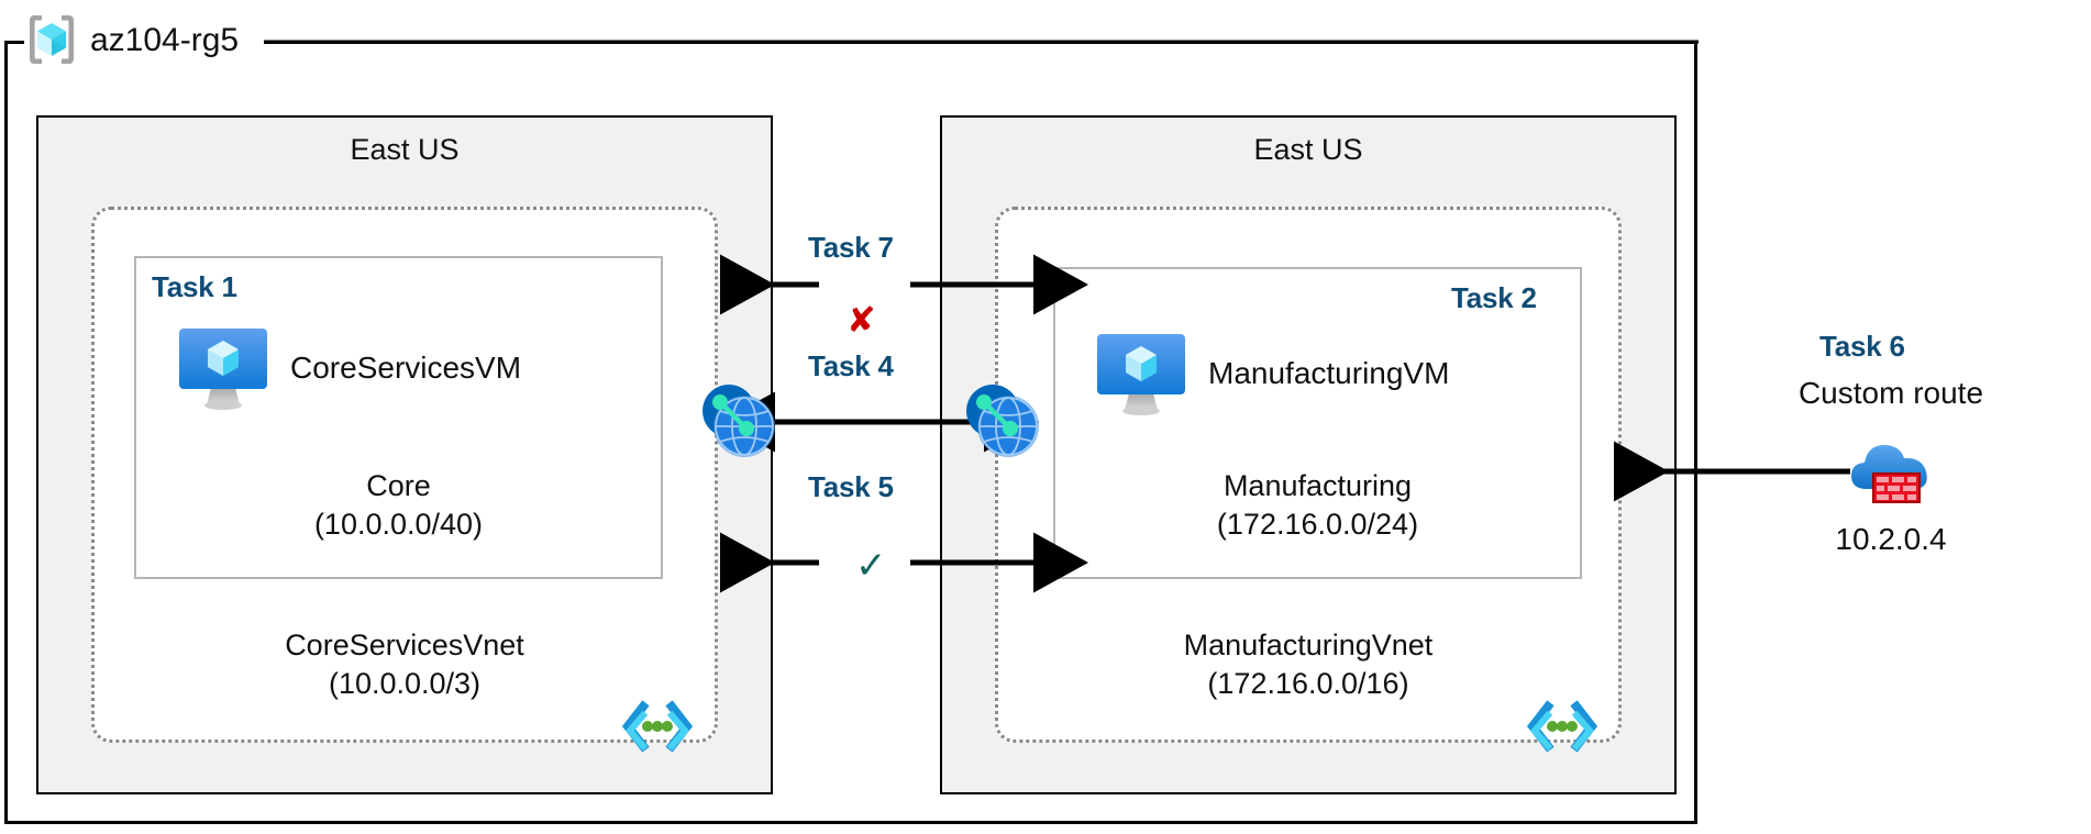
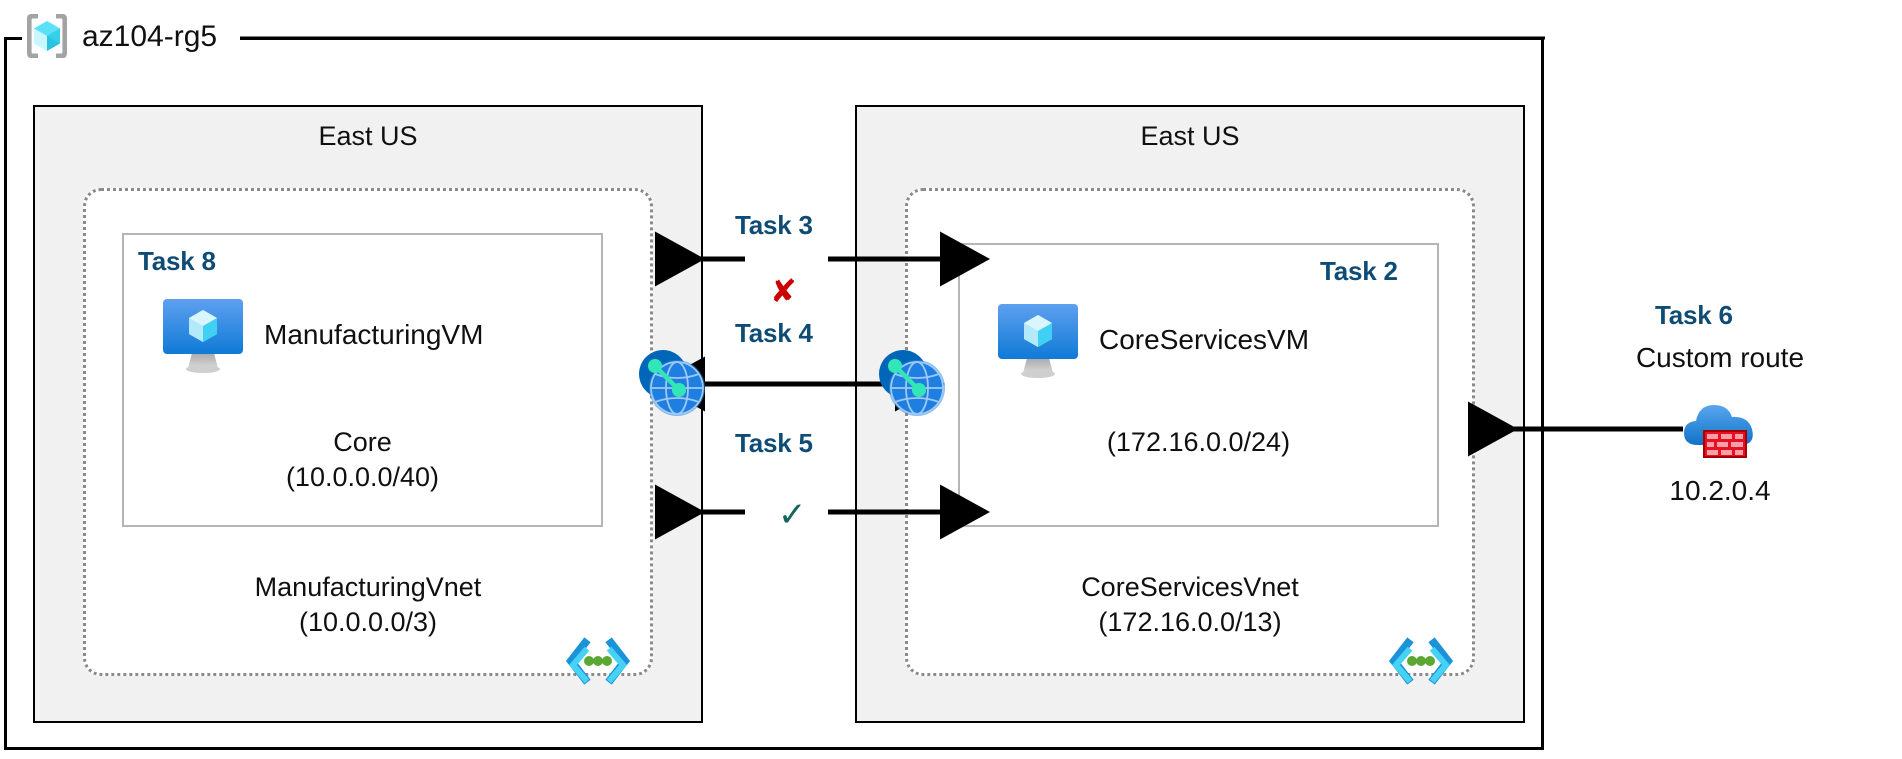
  az104-rg5
  East US
- Task 1
+ Task 8
- CoreServicesVM
+ ManufacturingVM
  Core
  (10.0.0.0/40)
- CoreServicesVnet
+ ManufacturingVnet
  (10.0.0.0/3)
  East US
  Task 2
- ManufacturingVM
+ CoreServicesVM
- Manufacturing
  (172.16.0.0/24)
- ManufacturingVnet
+ CoreServicesVnet
- (172.16.0.0/16)
+ (172.16.0.0/13)
- Task 7
+ Task 3
  ✘
  Task 4
  Task 5
  ✓
  Task 6
  Custom route
  10.2.0.4
